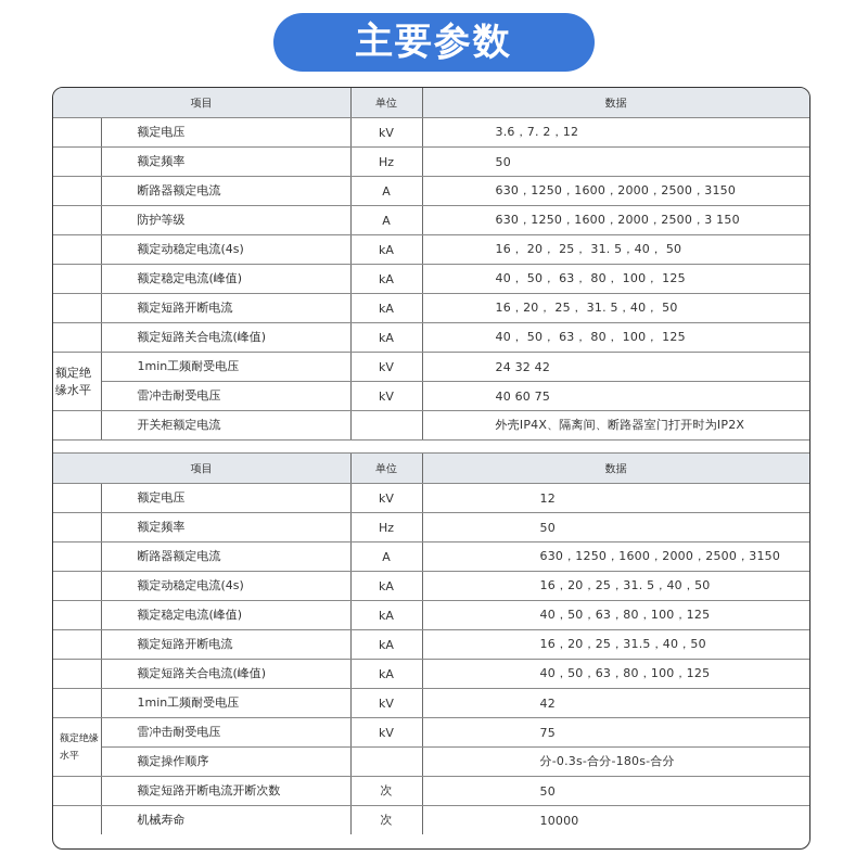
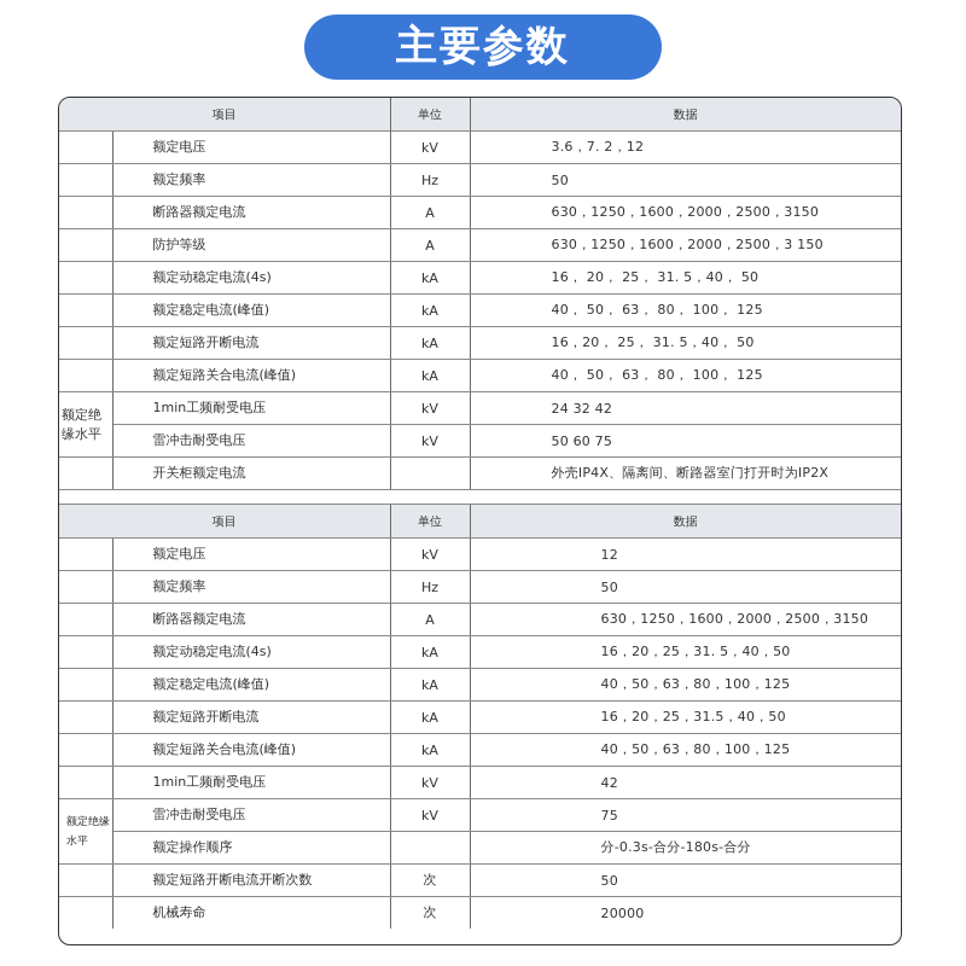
  主要参数
  项目	单位	数据
  	额定电压	kV	3.6，7. 2，12
  	额定频率	Hz	50
  	断路器额定电流	A	630，1250，1600，2000，2500，3150
  	防护等级	A	630，1250，1600，2000，2500，3 150
  	额定动稳定电流(4s)	kA	16， 20， 25， 31. 5，40， 50
  	额定稳定电流(峰值)	kA	40， 50， 63， 80， 100， 125
  	额定短路开断电流	kA	16，20， 25， 31. 5，40， 50
  	额定短路关合电流(峰值)	kA	40， 50， 63， 80， 100， 125
  额定绝缘水平	1min工频耐受电压	kV	24 32 42
- 雷冲击耐受电压	kV	40 60 75
+ 雷冲击耐受电压	kV	50 60 75
  	开关柜额定电流		外壳IP4X、隔离间、断路器室门打开时为IP2X
  项目	单位	数据
  	额定电压	kV	12
  	额定频率	Hz	50
  	断路器额定电流	A	630，1250，1600，2000，2500，3150
  	额定动稳定电流(4s)	kA	16，20，25，31. 5，40，50
  	额定稳定电流(峰值)	kA	40，50，63，80，100，125
  	额定短路开断电流	kA	16，20，25，31.5，40，50
  	额定短路关合电流(峰值)	kA	40，50，63，80，100，125
  	1min工频耐受电压	kV	42
  额定绝缘水平	雷冲击耐受电压	kV	75
  额定操作顺序		分-0.3s-合分-180s-合分
  	额定短路开断电流开断次数	次	50
- 	机械寿命	次	10000
+ 	机械寿命	次	20000
